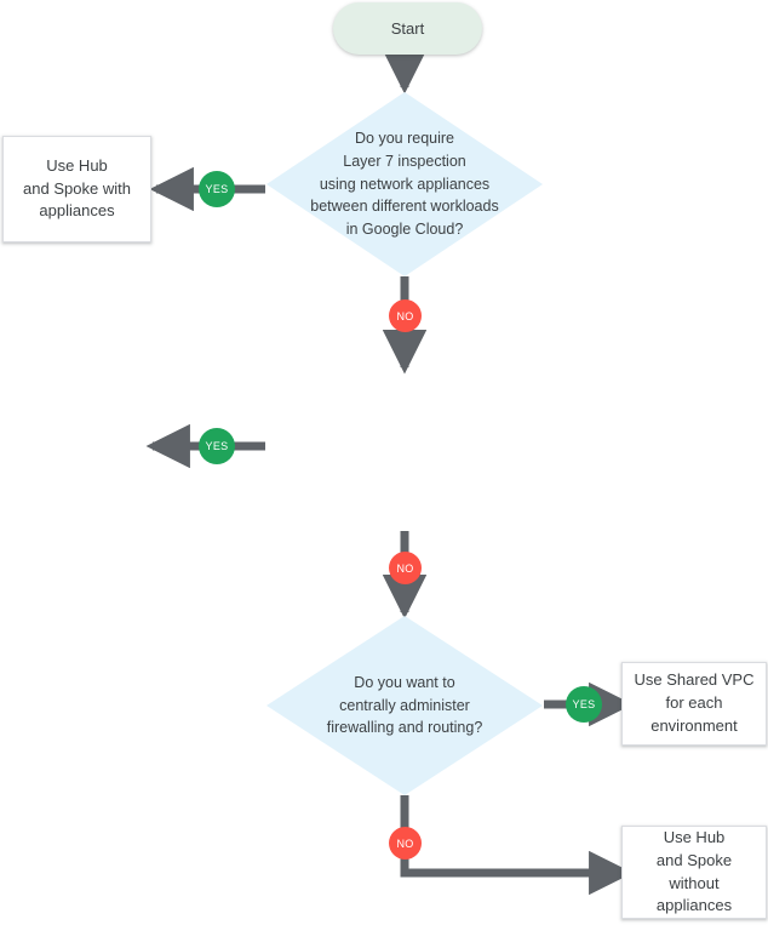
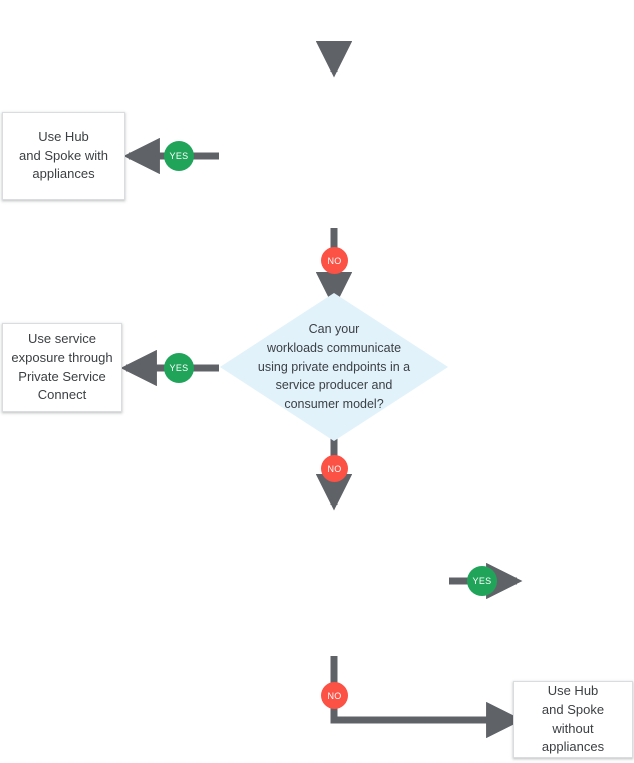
- Start
- Do you require
- Layer 7 inspection
- using network appliances
- between different workloads
- in Google Cloud?
  YES
  Use Hub
  and Spoke with
  appliances
  NO
+ Can your
+ workloads communicate
+ using private endpoints in a
+ service producer and
+ consumer model?
  YES
+ Use service
+ exposure through
+ Private Service
+ Connect
  NO
- Do you want to
- centrally administer
- firewalling and routing?
  YES
- Use Shared VPC
- for each
- environment
  NO
  Use Hub
  and Spoke
  without
  appliances
